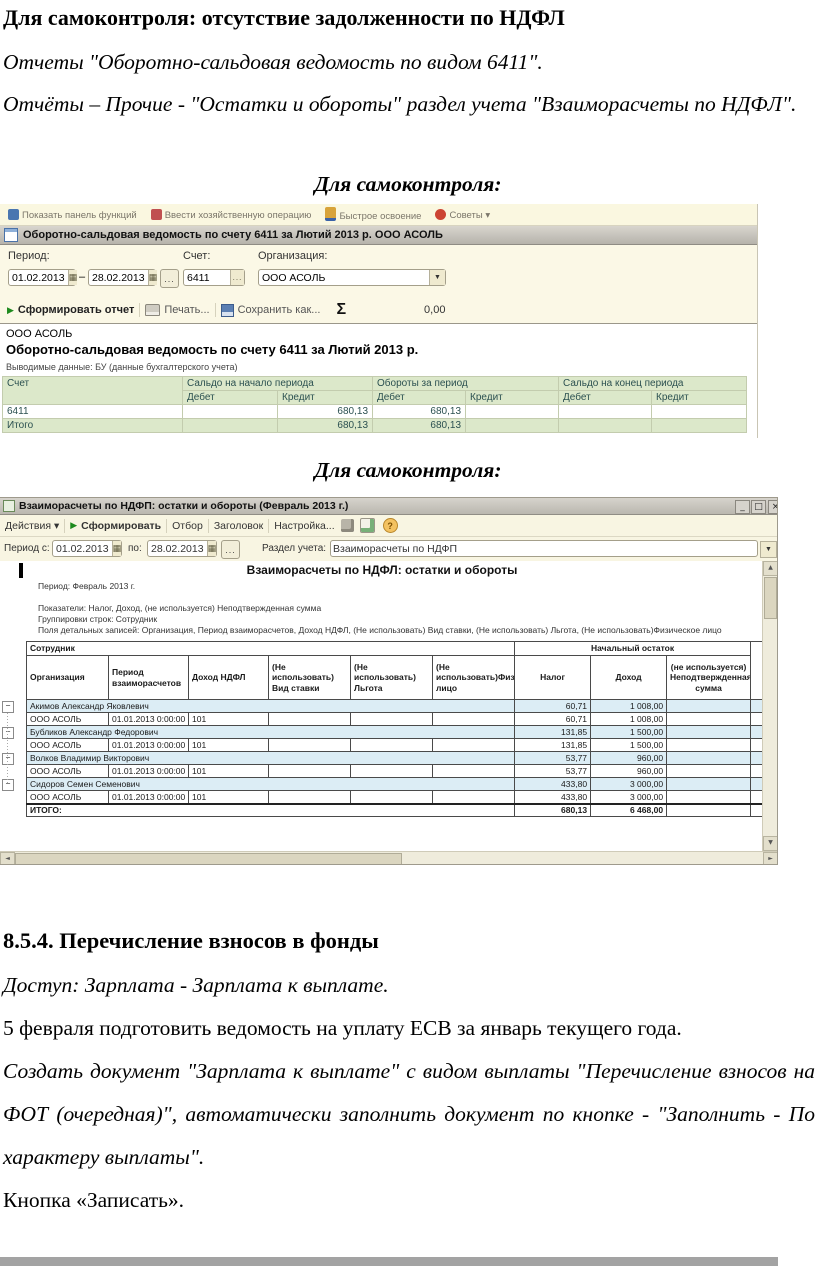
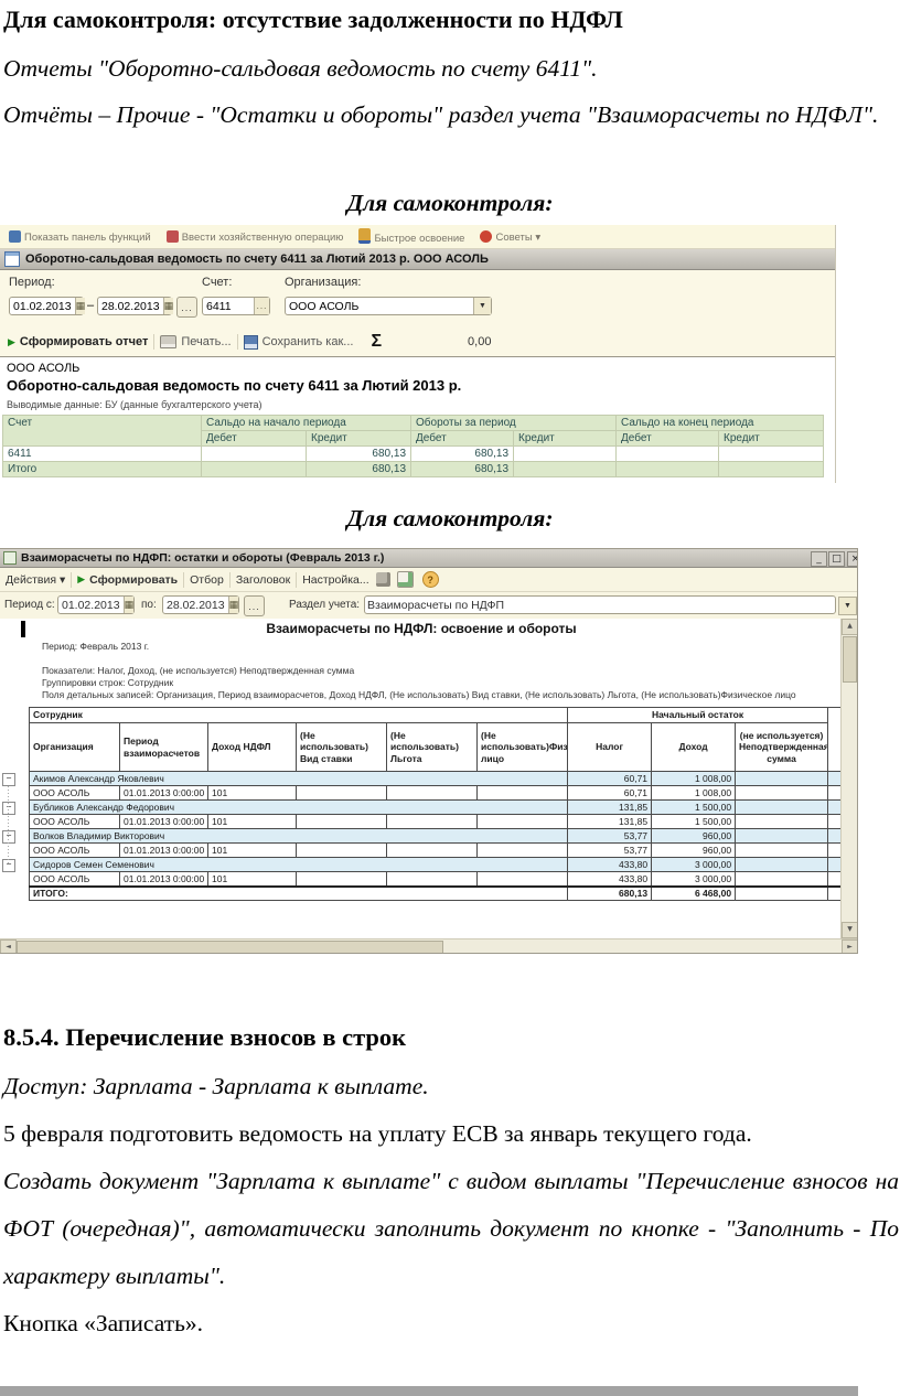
  Для самоконтроля: отсутствие задолженности по НДФЛ
- Отчеты "Оборотно-сальдовая ведомость по видом 6411".
+ Отчеты "Оборотно-сальдовая ведомость по счету 6411".
  Отчёты – Прочие - "Остатки и обороты" раздел учета "Взаиморасчеты по НДФЛ".
  Для самоконтроля:
  Показать панель функций
  Ввести хозяйственную операцию
  Быстрое освоение
  Советы ▾
  Оборотно-сальдовая ведомость по счету 6411 за Лютий 2013 р. ООО АСОЛЬ
  Период:
  Счет:
  Организация:
  01.02.2013
  ▦
  –
  28.02.2013
  ▦
  ...
  6411
  ...
  ООО АСОЛЬ
  ▶
  Сформировать отчет
  Печать...
  Сохранить как...
  Σ
  0,00
  ООО АСОЛЬ
  Оборотно-сальдовая ведомость по счету 6411 за Лютий 2013 р.
  Выводимые данные: БУ (данные бухгалтерского учета)
  Счет	Сальдо на начало периода	Обороты за период	Сальдо на конец периода
  Дебет	Кредит	Дебет	Кредит	Дебет	Кредит
  6411		680,13	680,13
  Итого		680,13	680,13
  Для самоконтроля:
  Взаиморасчеты по НДФП: остатки и обороты (Февраль 2013 г.)
  _
  □
  ×
  Действия ▾
  ▶
  Сформировать
  Отбор
  Заголовок
  Настройка...
  ?
  Период с:
  01.02.2013
  ▦
  по:
  28.02.2013
  ▦
  ...
  Раздел учета:
  Взаиморасчеты по НДФП
- Взаиморасчеты по НДФЛ: остатки и обороты
+ Взаиморасчеты по НДФЛ: освоение и обороты
  Период: Февраль 2013 г.
  Показатели: Налог, Доход, (не используется) Неподтвержденная сумма
  Группировки строк: Сотрудник
  Поля детальных записей: Организация, Период взаиморасчетов, Доход НДФЛ, (Не использовать) Вид ставки, (Не использовать) Льгота, (Не использовать)Физическое лицо
  −
  −
  Сотрудник	Начальный остаток
  Организация	Период взаиморасчетов	Доход НДФЛ	(Не использовать) Вид ставки	(Не использовать) Льгота	(Не использовать)Физ лицо	Налог	Доход	(не используется) Неподтвержденная сумма
  Акимов Александр Яковлевич	60,71	1 008,00
  ООО АСОЛЬ	01.01.2013 0:00:00	101				60,71	1 008,00
  Бубликов Александр Федорович	131,85	1 500,00
  ООО АСОЛЬ	01.01.2013 0:00:00	101				131,85	1 500,00
  Волков Владимир Викторович	53,77	960,00
  ООО АСОЛЬ	01.01.2013 0:00:00	101				53,77	960,00
  Сидоров Семен Семенович	433,80	3 000,00
  ООО АСОЛЬ	01.01.2013 0:00:00	101				433,80	3 000,00
  ИТОГО:	680,13	6 468,00
- 8.5.4. Перечисление взносов в фонды
+ 8.5.4. Перечисление взносов в строк
  Доступ: Зарплата - Зарплата к выплате.
  5 февраля подготовить ведомость на уплату ЕСВ за январь текущего года.
  Создать документ "Зарплата к выплате" с видом выплаты "Перечисление взносов на ФОТ (очередная)", автоматически заполнить документ по кнопке - "Заполнить - По характеру выплаты".
  Кнопка «Записать».
